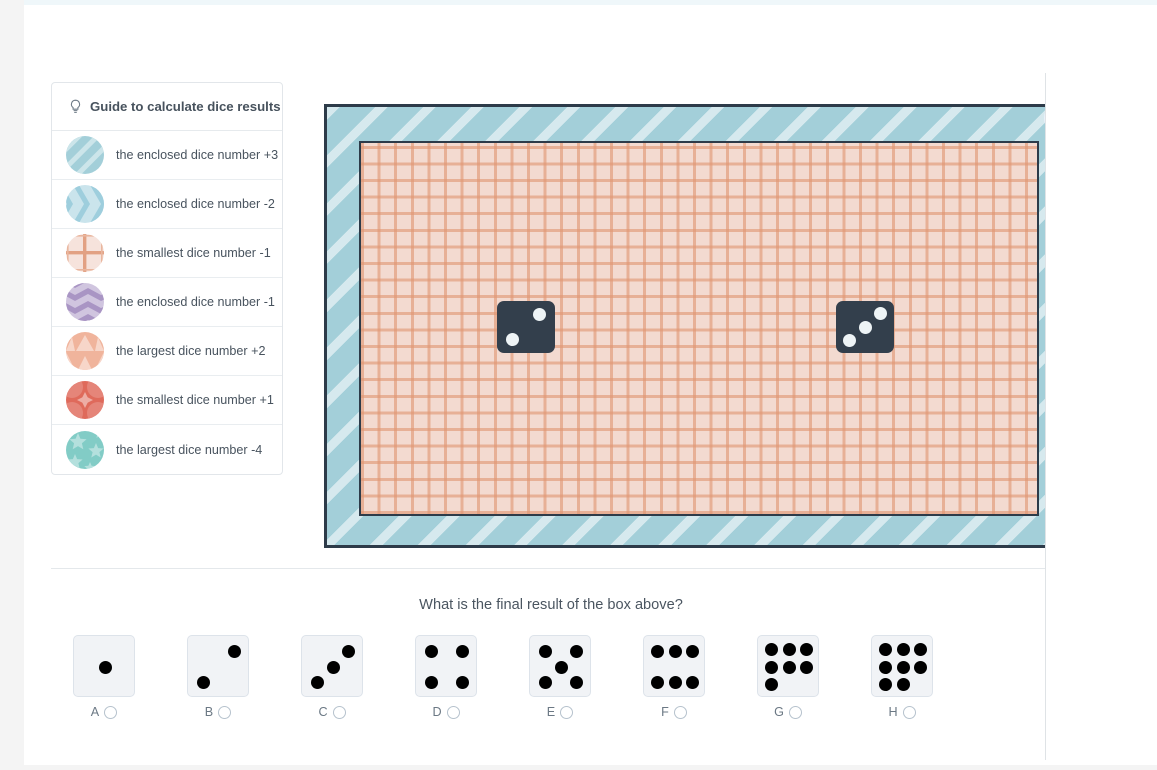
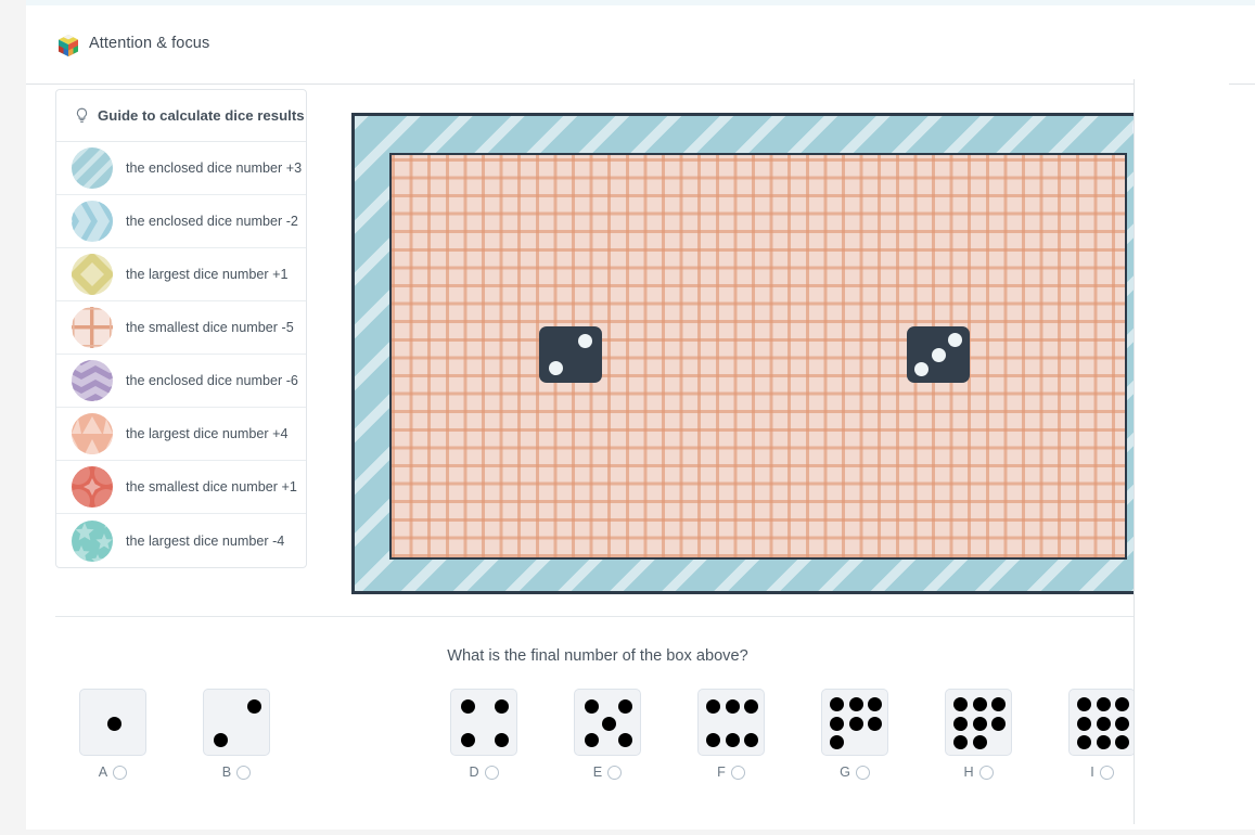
+ Attention & focus
  Guide to calculate dice results
  the enclosed dice number +3
  the enclosed dice number -2
+ the largest dice number +1
- the smallest dice number -1
+ the smallest dice number -5
- the enclosed dice number -1
+ the enclosed dice number -6
- the largest dice number +2
+ the largest dice number +4
  the smallest dice number +1
  the largest dice number -4
- What is the final result of the box above?
+ What is the final number of the box above?
  A
  B
- C
  D
  E
  F
  G
  H
+ I
